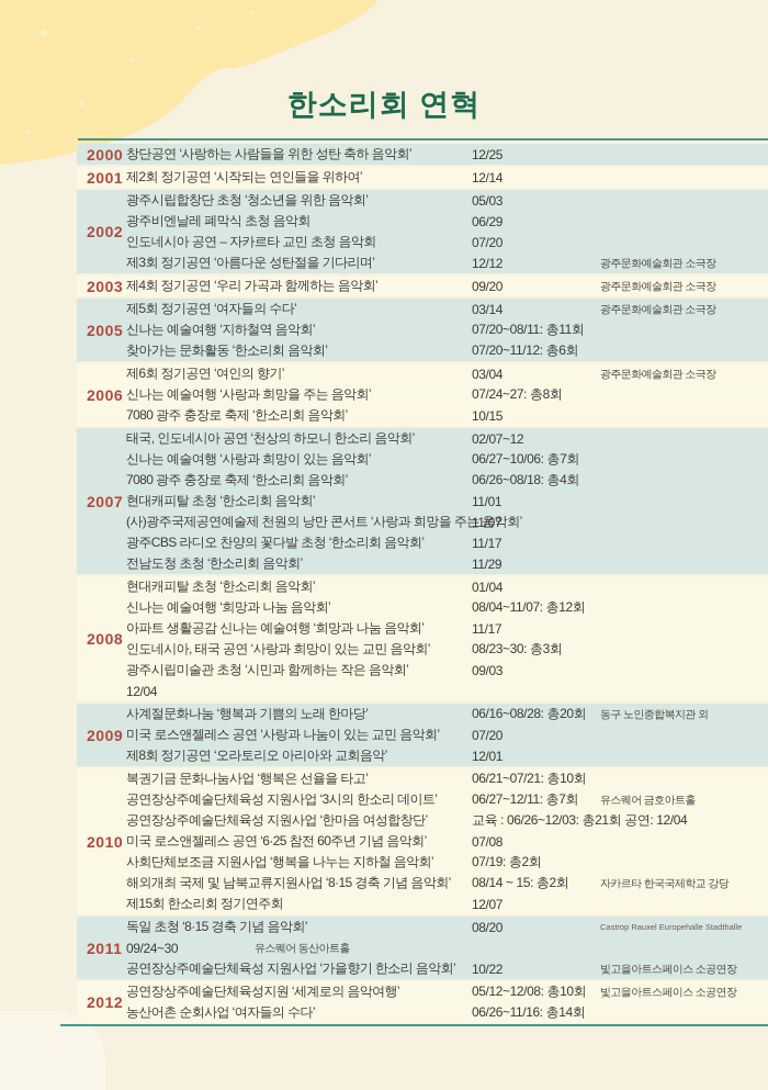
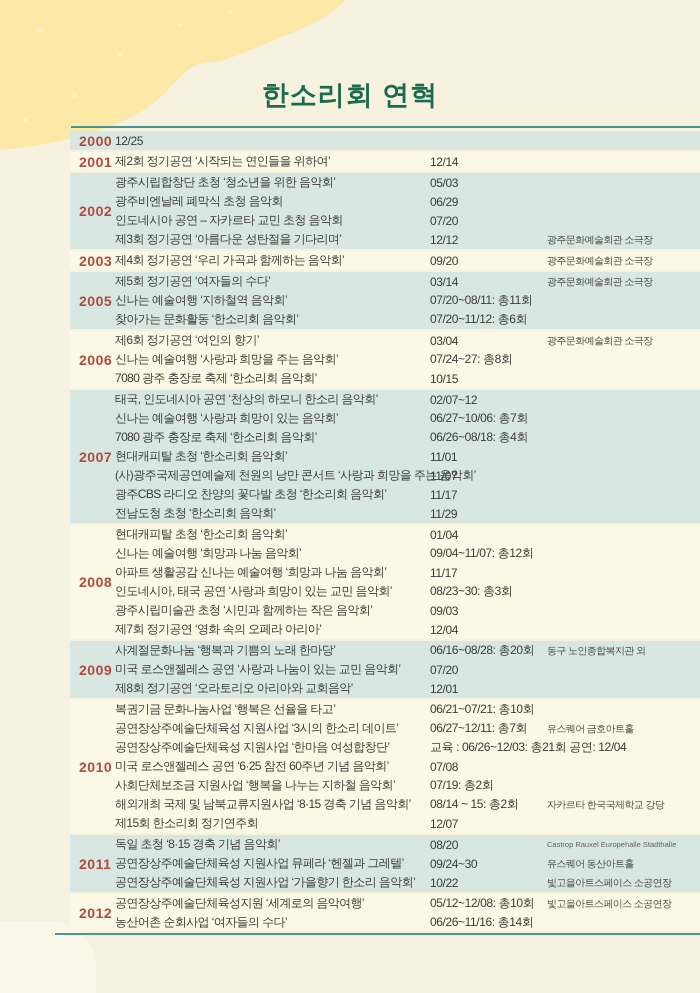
  한소리회 연혁
  2000
- 창단공연 ‘사랑하는 사람들을 위한 성탄 축하 음악회’
  12/25
  2001
  제2회 정기공연 ‘시작되는 연인들을 위하여’
  12/14
  2002
  광주시립합창단 초청 ‘청소년을 위한 음악회’
  05/03
  광주비엔날레 폐막식 초청 음악회
  06/29
  인도네시아 공연 – 자카르타 교민 초청 음악회
  07/20
  제3회 정기공연 ‘아름다운 성탄절을 기다리며’
  12/12
  광주문화예술회관 소극장
  2003
  제4회 정기공연 ‘우리 가곡과 함께하는 음악회’
  09/20
  광주문화예술회관 소극장
  2005
  제5회 정기공연 ‘여자들의 수다’
  03/14
  광주문화예술회관 소극장
  신나는 예술여행 ‘지하철역 음악회’
  07/20~08/11: 총11회
  찾아가는 문화활동 ‘한소리회 음악회’
  07/20~11/12: 총6회
  2006
  제6회 정기공연 ‘여인의 향기’
  03/04
  광주문화예술회관 소극장
  신나는 예술여행 ‘사랑과 희망을 주는 음악회’
  07/24~27: 총8회
  7080 광주 충장로 축제 ‘한소리회 음악회’
  10/15
  2007
  태국, 인도네시아 공연 ‘천상의 하모니 한소리 음악회’
  02/07~12
  신나는 예술여행 ‘사랑과 희망이 있는 음악회’
  06/27~10/06: 총7회
  7080 광주 충장로 축제 ‘한소리회 음악회’
  06/26~08/18: 총4회
  현대캐피탈 초청 ‘한소리회 음악회’
  11/01
  (사)광주국제공연예술제 천원의 낭만 콘서트 ‘사랑과 희망을 주
  11/07
  광주CBS 라디오 찬양의 꽃다발 초청 ‘한소리회 음악회’
  11/17
  전남도청 초청 ‘한소리회 음악회’
  11/29
  2008
  현대캐피탈 초청 ‘한소리회 음악회’
  01/04
  신나는 예술여행 ‘희망과 나눔 음악회’
- 08/04~11/07: 총12회
+ 09/04~11/07: 총12회
  아파트 생활공감 신나는 예술여행 ‘희망과 나눔 음악회’
  11/17
  인도네시아, 태국 공연 ‘사랑과 희망이 있는 교민 음악회’
  08/23~30: 총3회
  광주시립미술관 초청 ‘시민과 함께하는 작은 음악회’
  09/03
+ 제7회 정기공연 ‘영화 속의 오페라 아리아’
  12/04
  2009
  사계절문화나눔 ‘행복과 기쁨의 노래 한마당’
  06/16~08/28: 총20회
  동구 노인종합복지관 외
  미국 로스앤젤레스 공연 ‘사랑과 나눔이 있는 교민 음악회’
  07/20
  제8회 정기공연 ‘오라토리오 아리아와 교회음악’
  12/01
  2010
  복권기금 문화나눔사업 ‘행복은 선율을 타고’
  06/21~07/21: 총10회
  공연장상주예술단체육성 지원사업 ‘3시의 한소리 데이트’
  06/27~12/11: 총7회
  유스퀘어 금호아트홀
  공연장상주예술단체육성 지원사업 ‘한마음 여성합창단’
  교육 : 06/26~12/03: 총21회 공연: 12/04
  미국 로스앤젤레스 공연 ‘6·25 참전 60주년 기념 음악회’
  07/08
  사회단체보조금 지원사업 ‘행복을 나누는 지하철 음악회’
  07/19: 총2회
  해외개최 국제 및 남북교류지원사업 ‘8·15 경축 기념 음악회’
  08/14 ~ 15: 총2회
  자카르타 한국국제학교 강당
  제15회 한소리회 정기연주회
  12/07
  2011
  독일 초청 ‘8·15 경축 기념 음악회’
  08/20
  Castrop Rauxel Europehalle Stadthalle
+ 공연장상주예술단체육성 지원사업 뮤페라 ‘헨젤과 그레텔’
  09/24~30
  유스퀘어 동산아트홀
  공연장상주예술단체육성 지원사업 ‘가을향기 한소리 음악회’
  10/22
  빛고을아트스페이스 소공연장
  2012
  공연장상주예술단체육성지원 ‘세계로의 음악여행’
  05/12~12/08: 총10회
  빛고을아트스페이스 소공연장
  농산어촌 순회사업 ‘여자들의 수다’
  06/26~11/16: 총14회
